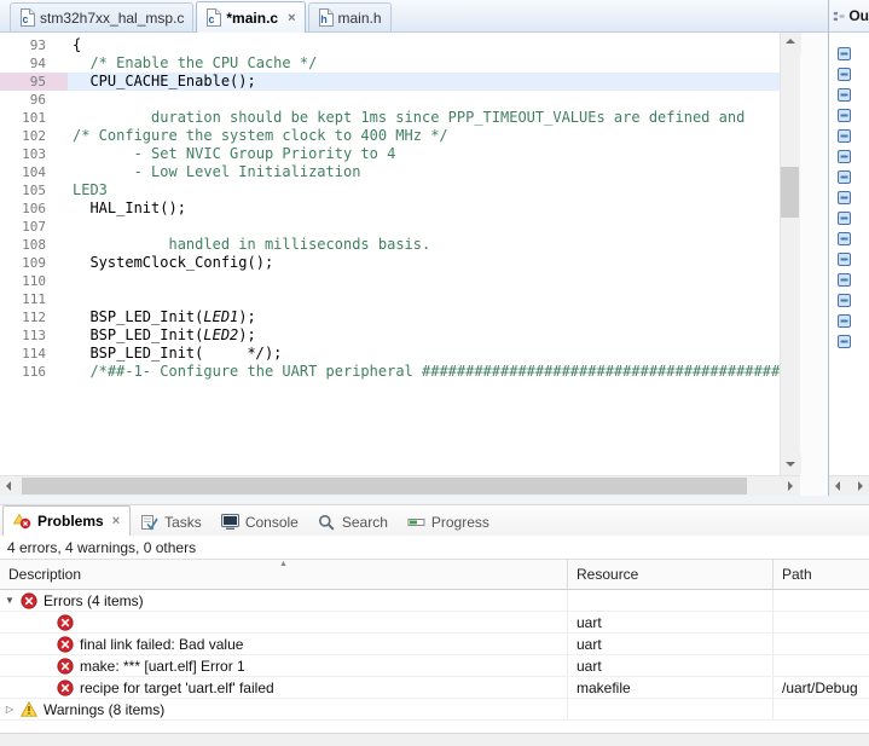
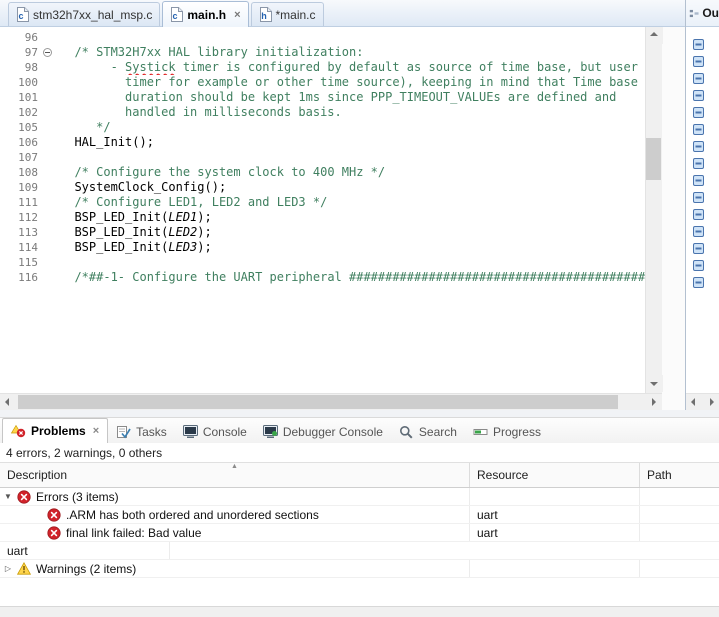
  c
  stm32h7xx_hal_msp.c
  c
- *main.c
+ main.h
  ×
  h
- main.h
+ *main.c
- 93
- {
- 94
- /* Enable the CPU Cache */
- 95
- CPU_CACHE_Enable();
  96
+ 97
+ /* STM32H7xx HAL library initialization:
+ 98
+ - Systick timer is configured by default as source of time base, but user
+ 100
+ timer for example or other time source), keeping in mind that Time base
  101
  duration should be kept 1ms since PPP_TIMEOUT_VALUEs are defined and
  102
- /* Configure the system clock to 400 MHz */
+ handled in milliseconds basis.
- 103
- - Set NVIC Group Priority to 4
- 104
- - Low Level Initialization
  105
- LED3
+ */
  106
  HAL_Init();
  107
  108
- handled in milliseconds basis.
+ /* Configure the system clock to 400 MHz */
  109
  SystemClock_Config();
- 110
  111
+ /* Configure LED1, LED2 and LED3 */
  112
  BSP_LED_Init(LED1);
  113
  BSP_LED_Init(LED2);
  114
- BSP_LED_Init( */);
+ BSP_LED_Init(LED3);
+ 115
  116
  /*##-1- Configure the UART peripheral #########################################
  Ou
  Problems
  ×
  Tasks
  Console
+ Debugger Console
  Search
  Progress
- 4 errors, 4 warnings, 0 others
+ 4 errors, 2 warnings, 0 others
  Description
  Resource
  Path
  ▼
- Errors (4 items)
+ Errors (3 items)
+ .ARM has both ordered and unordered sections
  uart
  final link failed: Bad value
  uart
- make: *** [uart.elf] Error 1
  uart
- recipe for target 'uart.elf' failed
- makefile
- /uart/Debug
  ▷
- Warnings (8 items)
+ Warnings (2 items)
